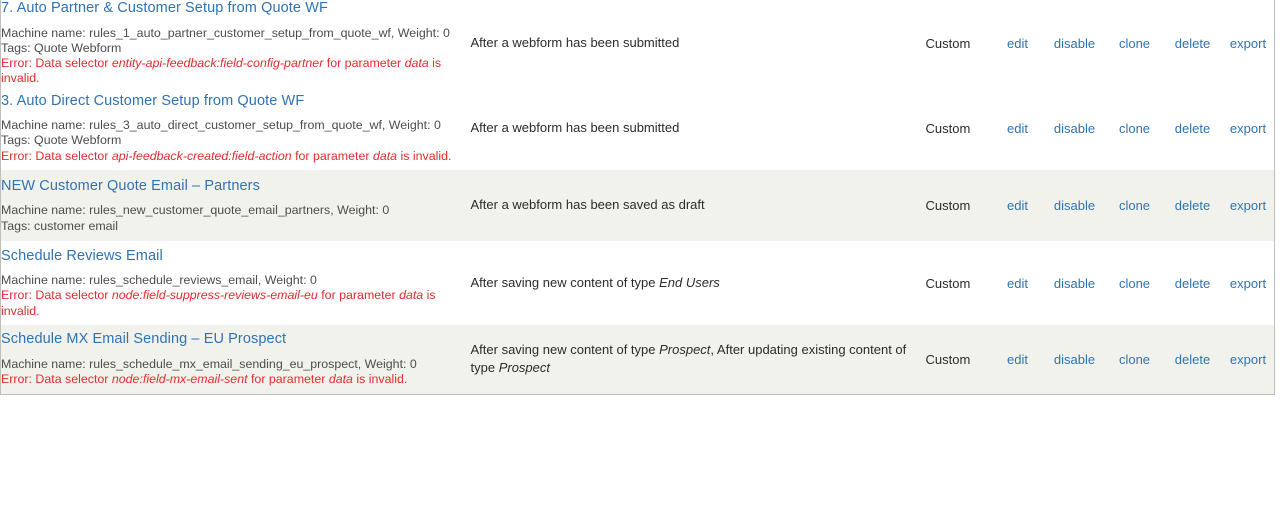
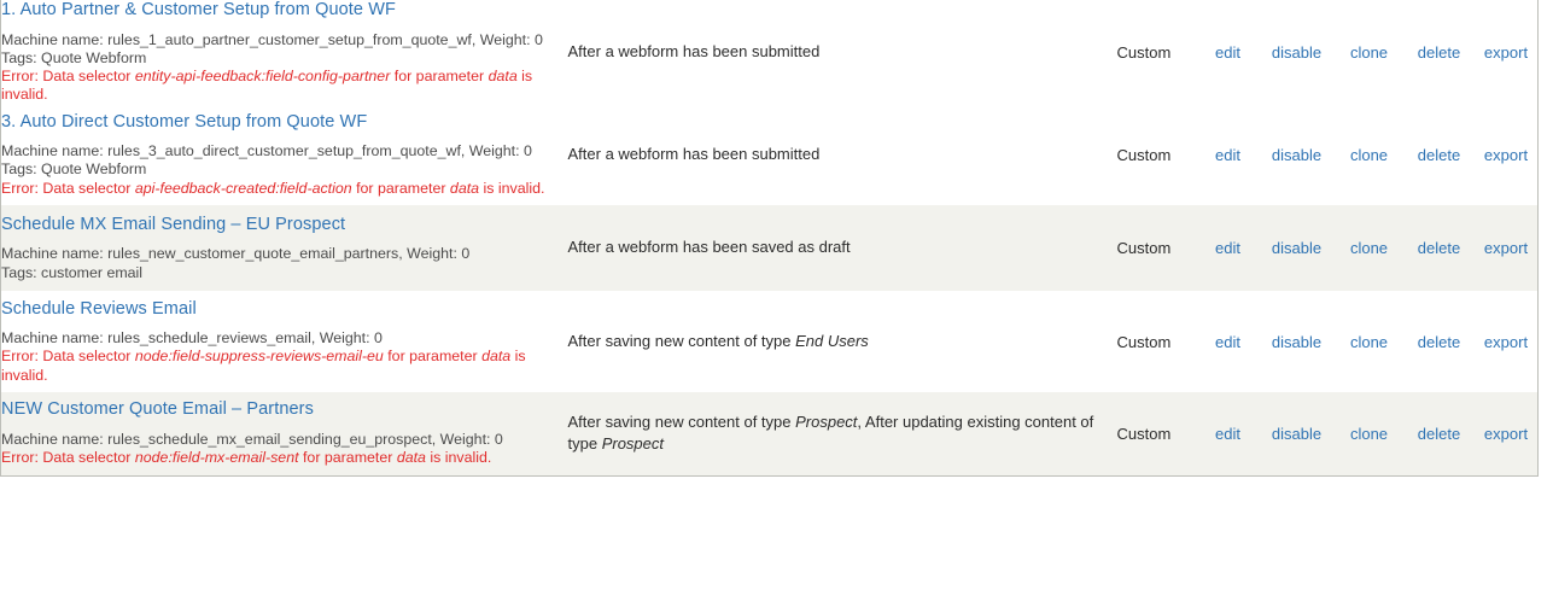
- 7. Auto Partner & Customer Setup from Quote WFMachine name: rules_1_auto_partner_customer_setup_from_quote_wf, Weight: 0Tags: Quote WebformError: Data selector entity-api-feedback:field-config-partner for parameter data is invalid.	After a webform has been submitted	Custom	edit disable clone delete export
+ 1. Auto Partner & Customer Setup from Quote WFMachine name: rules_1_auto_partner_customer_setup_from_quote_wf, Weight: 0Tags: Quote WebformError: Data selector entity-api-feedback:field-config-partner for parameter data is invalid.	After a webform has been submitted	Custom	edit disable clone delete export
  3. Auto Direct Customer Setup from Quote WFMachine name: rules_3_auto_direct_customer_setup_from_quote_wf, Weight: 0Tags: Quote WebformError: Data selector api-feedback-created:field-action for parameter data is invalid.	After a webform has been submitted	Custom	edit disable clone delete export
- NEW Customer Quote Email – PartnersMachine name: rules_new_customer_quote_email_partners, Weight: 0Tags: customer email	After a webform has been saved as draft	Custom	edit disable clone delete export
+ Schedule MX Email Sending – EU ProspectMachine name: rules_new_customer_quote_email_partners, Weight: 0Tags: customer email	After a webform has been saved as draft	Custom	edit disable clone delete export
  Schedule Reviews EmailMachine name: rules_schedule_reviews_email, Weight: 0Error: Data selector node:field-suppress-reviews-email-eu for parameter data is invalid.	After saving new content of type End Users	Custom	edit disable clone delete export
- Schedule MX Email Sending – EU ProspectMachine name: rules_schedule_mx_email_sending_eu_prospect, Weight: 0Error: Data selector node:field-mx-email-sent for parameter data is invalid.	After saving new content of type Prospect, After updating existing content of type Prospect	Custom	edit disable clone delete export
+ NEW Customer Quote Email – PartnersMachine name: rules_schedule_mx_email_sending_eu_prospect, Weight: 0Error: Data selector node:field-mx-email-sent for parameter data is invalid.	After saving new content of type Prospect, After updating existing content of type Prospect	Custom	edit disable clone delete export
